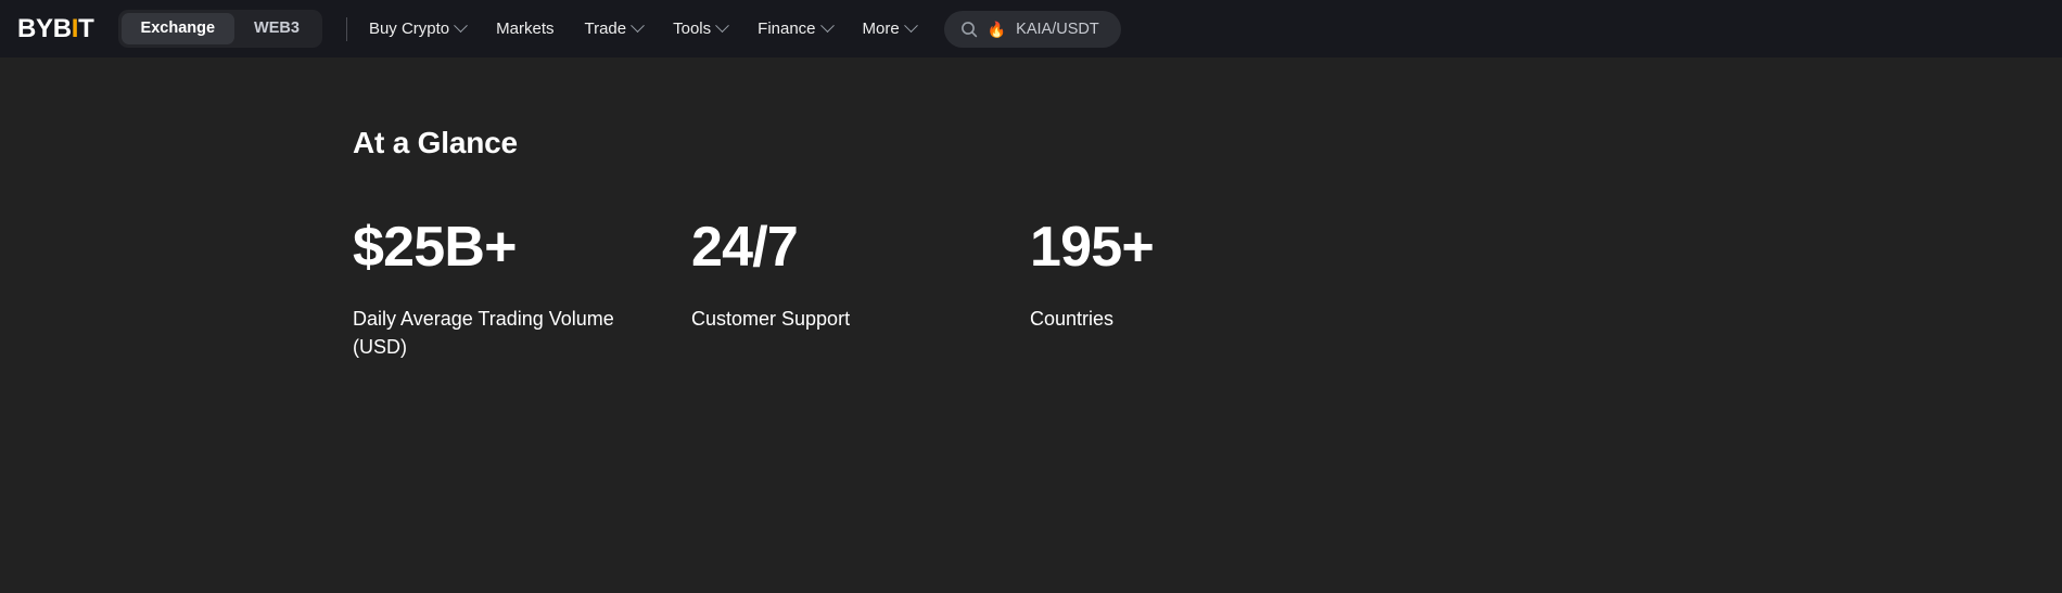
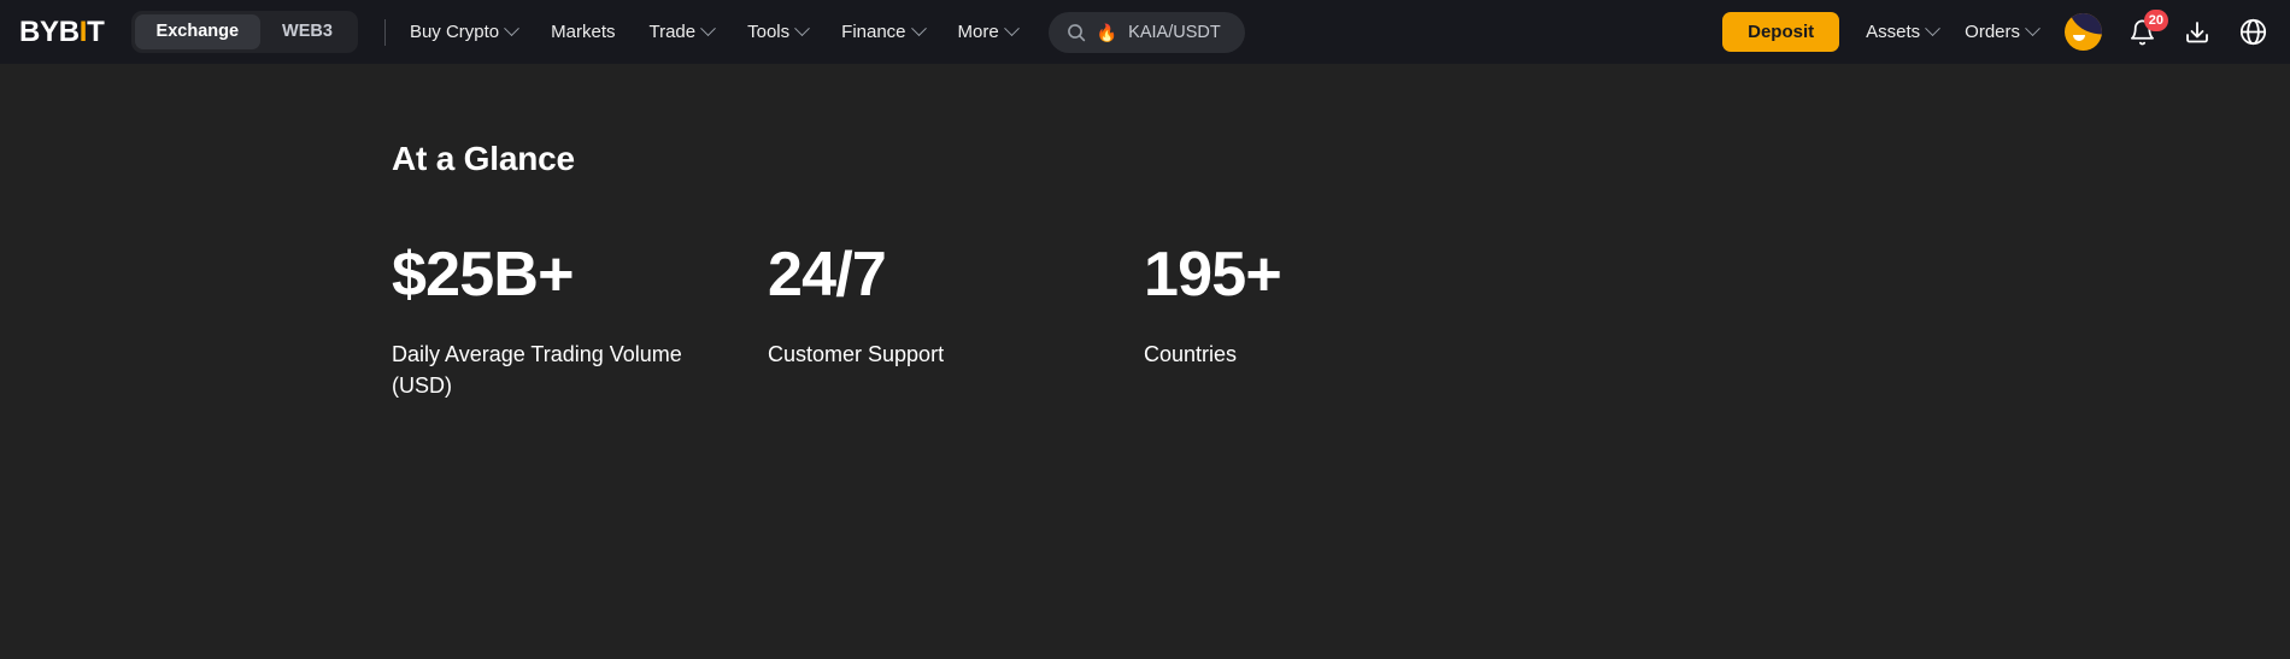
  BYB
  I
  T
  Exchange
  WEB3
  Buy Crypto
  Markets
  Trade
  Tools
  Finance
  More
  🔥
  KAIA/USDT
+ Deposit
+ Assets
+ Orders
+ 20
  At a Glance
  $25B+
  Daily Average Trading Volume (USD)
  24/7
  Customer Support
  195+
  Countries
